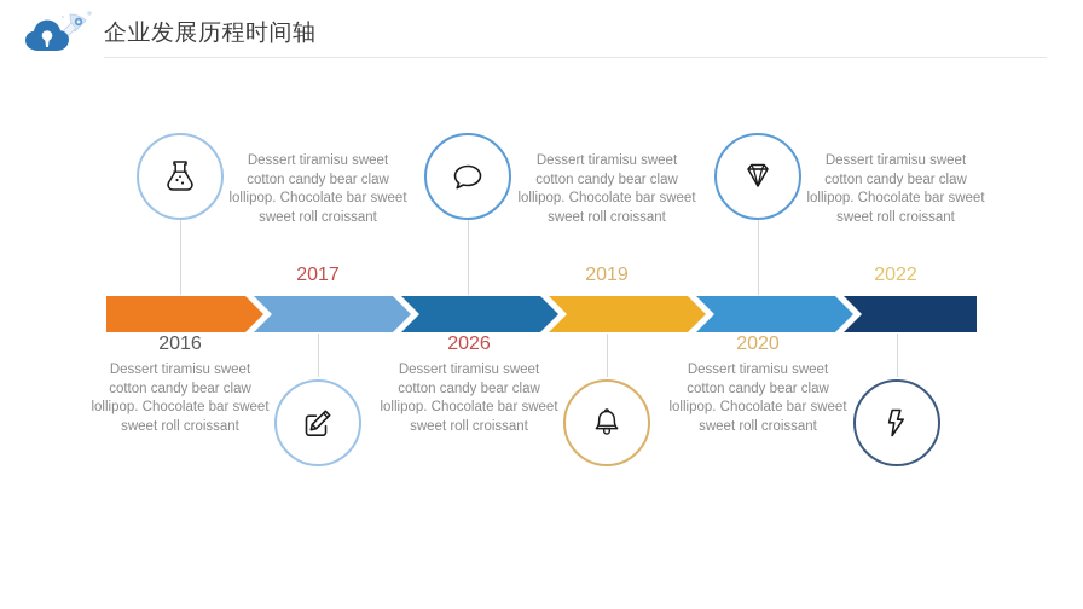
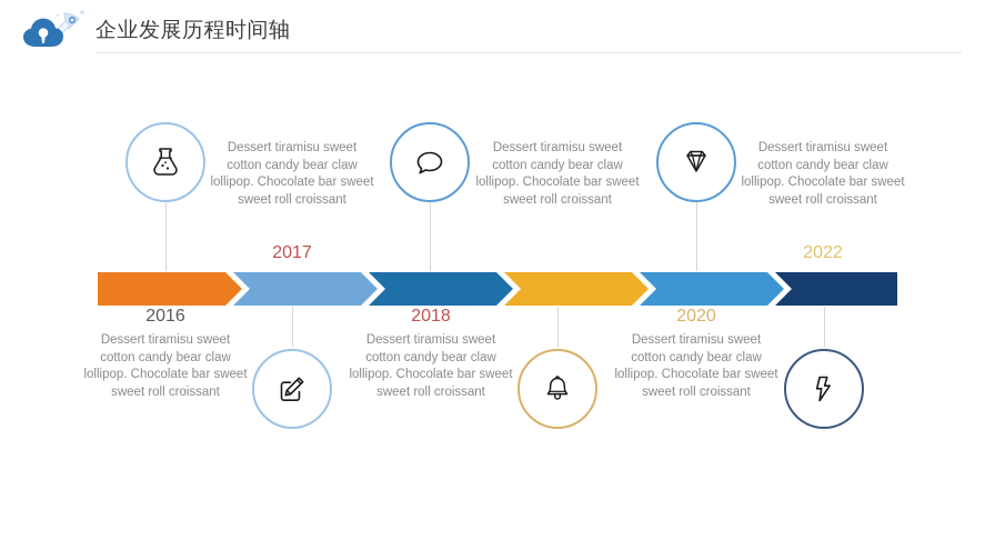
  企业发展历程时间轴
  Dessert tiramisu sweet cotton candy bear claw lollipop. Chocolate bar sweet sweet roll croissant
  2017
  Dessert tiramisu sweet cotton candy bear claw lollipop. Chocolate bar sweet sweet roll croissant
- 2019
  Dessert tiramisu sweet cotton candy bear claw lollipop. Chocolate bar sweet sweet roll croissant
  2022
  2016
  Dessert tiramisu sweet cotton candy bear claw lollipop. Chocolate bar sweet sweet roll croissant
- 2026
+ 2018
  Dessert tiramisu sweet cotton candy bear claw lollipop. Chocolate bar sweet sweet roll croissant
  2020
  Dessert tiramisu sweet cotton candy bear claw lollipop. Chocolate bar sweet sweet roll croissant
